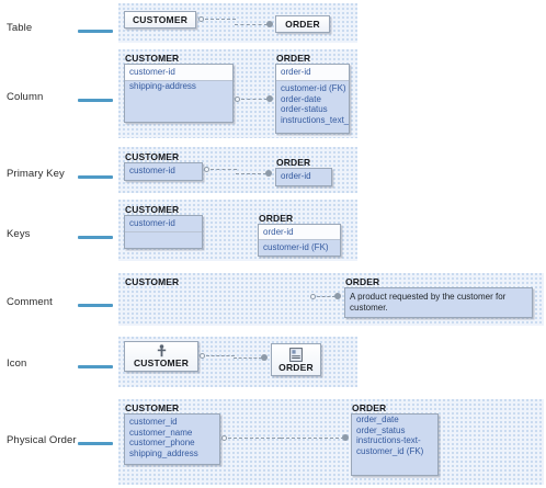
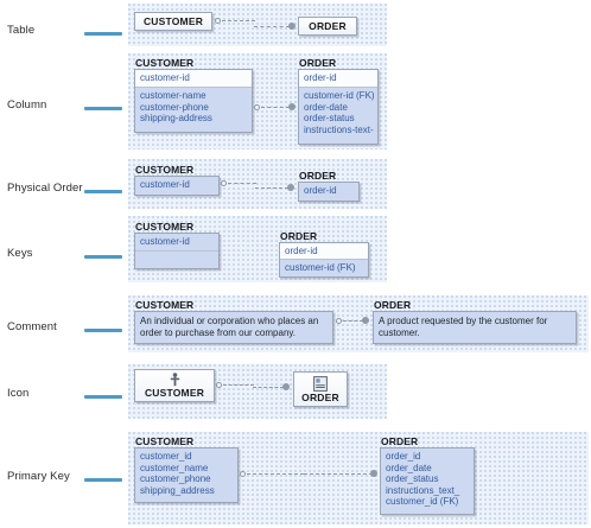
  Table
  CUSTOMER
  ORDER
  Column
  CUSTOMER
  customer-id
+ customer-name
+ customer-phone
  shipping-address
  ORDER
  order-id
  customer-id (FK)
  order-date
  order-status
- instructions_text_
+ instructions-text-
- Primary Key
+ Physical Order
  CUSTOMER
  customer-id
  ORDER
  order-id
  Keys
  CUSTOMER
  customer-id
  ORDER
  order-id
  customer-id (FK)
  Comment
  CUSTOMER
+ An individual or corporation who places an order to purchase from our company.
  ORDER
  A product requested by the customer for customer.
  Icon
  CUSTOMER
  ORDER
- Physical Order
+ Primary Key
  CUSTOMER
  customer_id
  customer_name
  customer_phone
  shipping_address
  ORDER
+ order_id
  order_date
  order_status
- instructions-text-
+ instructions_text_
  customer_id (FK)
